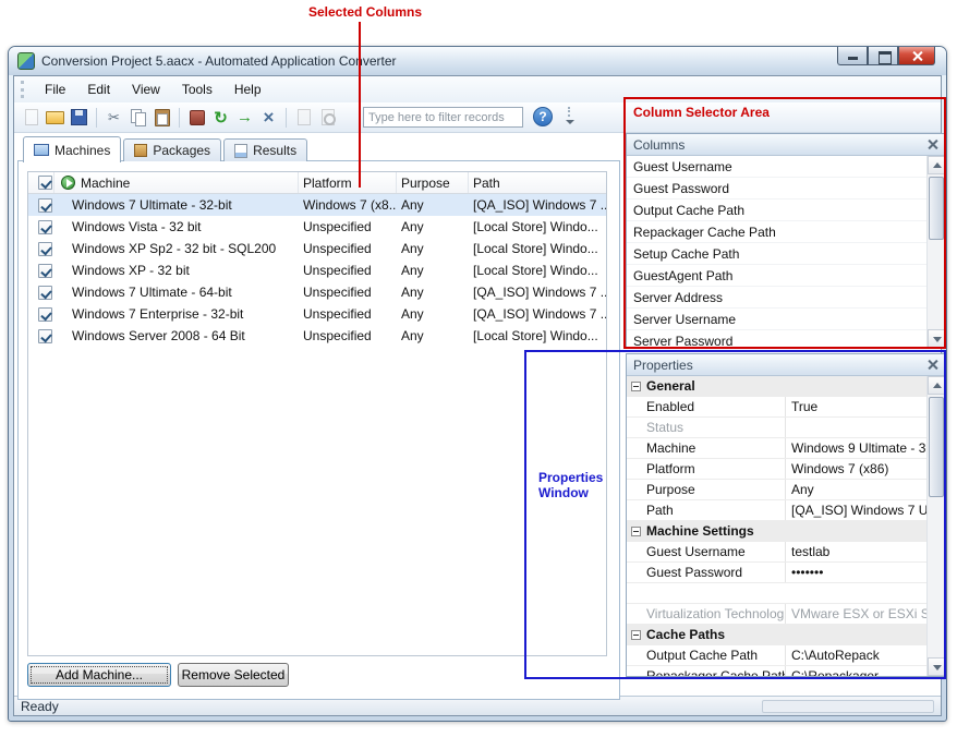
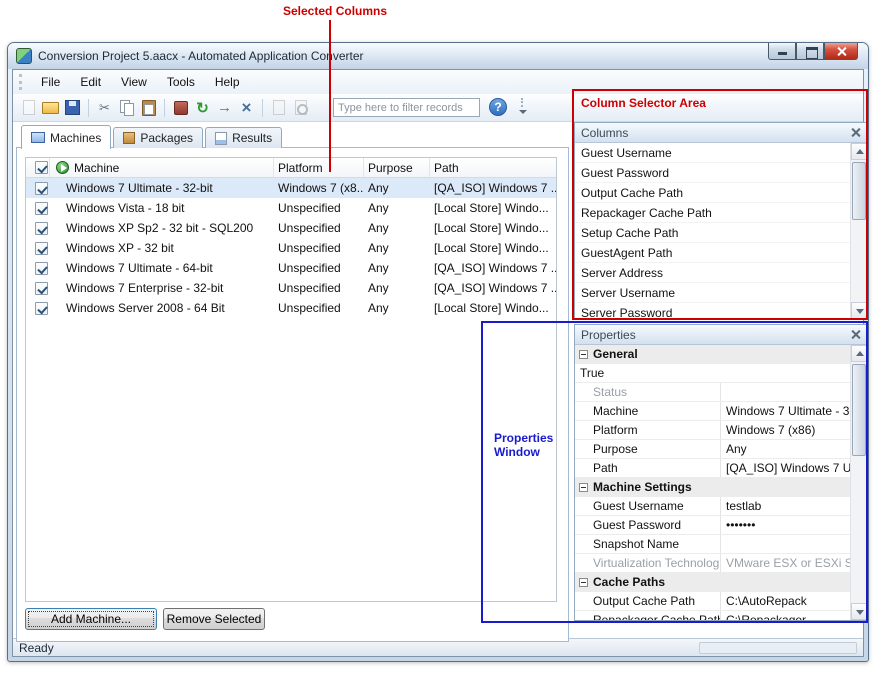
  Selected Columns
  Column Selector Area
  Properties Window
  Conversion Project 5.aacx - Automated Application Coverter
  File
  Edit
  View
  Tools
  Help
  Type here to filter records
  ?
  Machines
  Packages
  Results
  Machine
  Platform
  Purpose
  Path
  Windows 7 Ultimate - 32-bit
  Windows 7 (x8..
  Any
  [QA_ISO] Windows 7 ..
- Windows Vista - 32 bit
+ Windows Vista - 18 bit
  Unspecified
  Any
  [Local Store] Windo...
  Windows XP Sp2 - 32 bit - SQL200
  Unspecified
  Any
  [Local Store] Windo...
  Windows XP - 32 bit
  Unspecified
  Any
  [Local Store] Windo...
  Windows 7 Ultimate - 64-bit
  Unspecified
  Any
  [QA_ISO] Windows 7 ..
  Windows 7 Enterprise - 32-bit
  Unspecified
  Any
  [QA_ISO] Windows 7 ..
  Windows Server 2008 - 64 Bit
  Unspecified
  Any
  [Local Store] Windo...
  Add Machine...
  Remove Selected
  Columns
  Guest Username
  Guest Password
  Output Cache Path
  Repackager Cache Path
  Setup Cache Path
  GuestAgent Path
  Server Address
  Server Username
  Server Password
  Properties
  General
- Enabled
  True
  Status
  Machine
- Windows 9 Ultimate - 3
+ Windows 7 Ultimate - 3
  Platform
  Windows 7 (x86)
  Purpose
  Any
  Path
  [QA_ISO] Windows 7 U
  Machine Settings
  Guest Username
  testlab
  Guest Password
  •••••••
+ Snapshot Name
  Virtualization Technolog
  VMware ESX or ESXi S
  Cache Paths
  Output Cache Path
  C:\AutoRepack
  Ready
